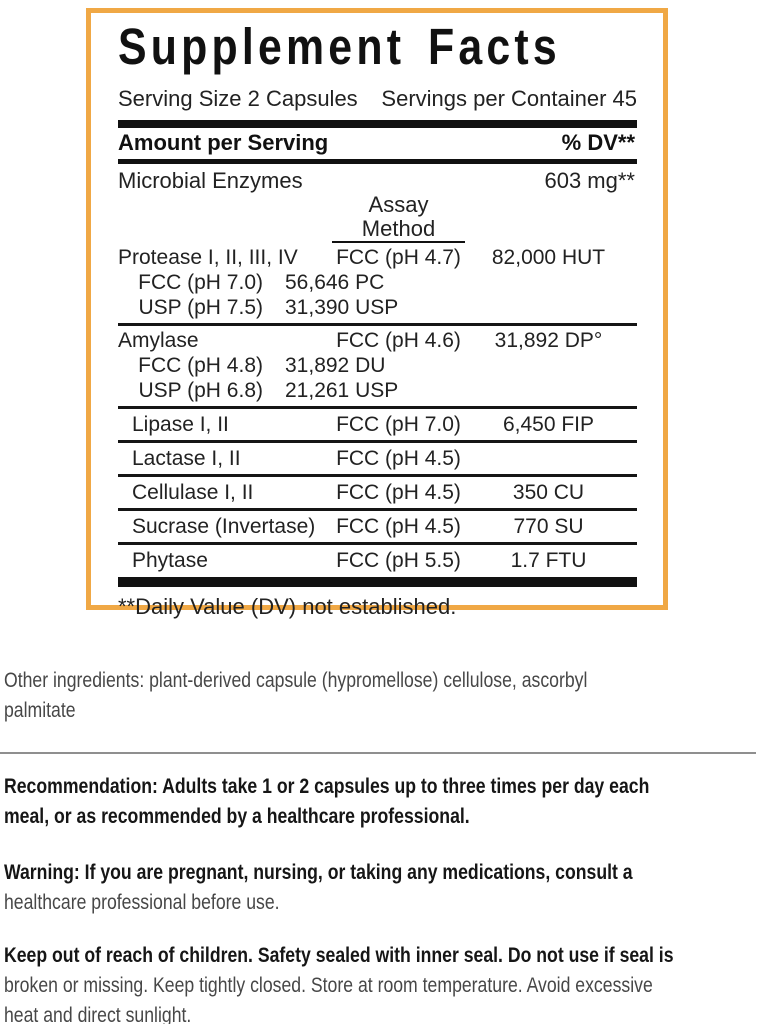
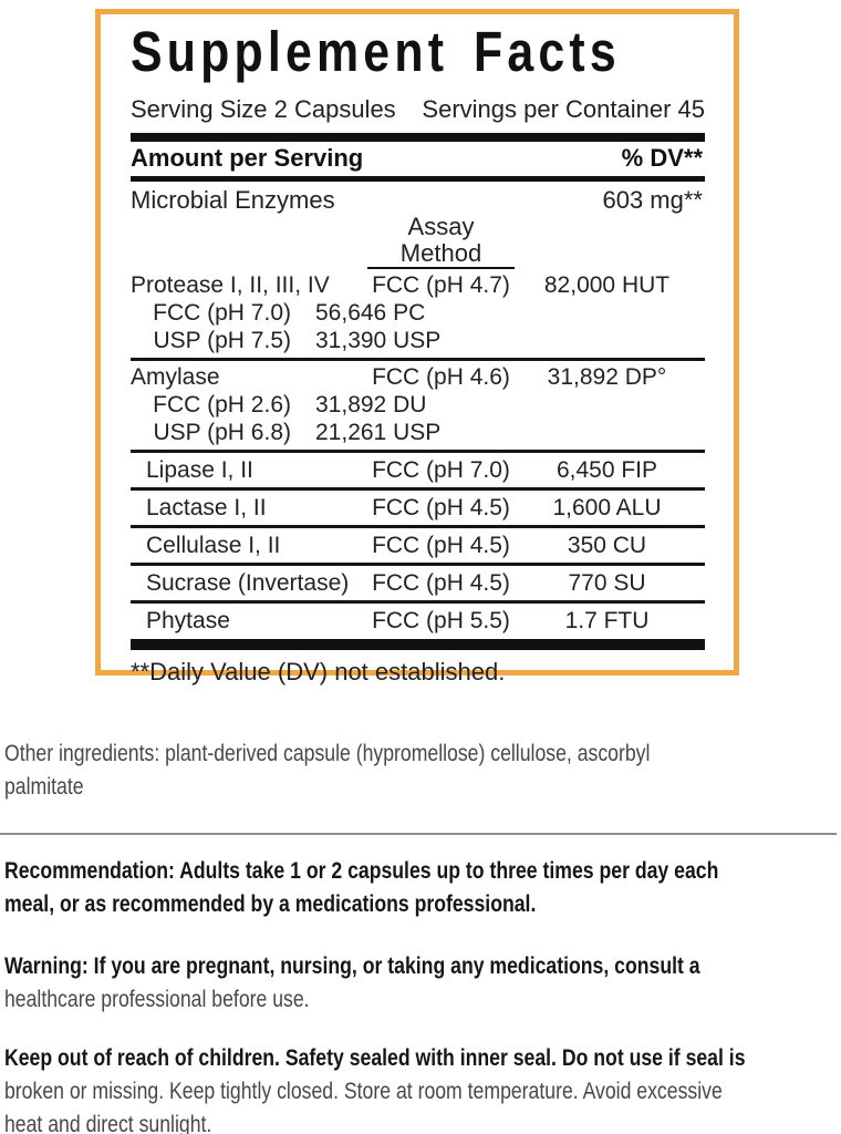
  Supplement Facts
  Serving Size 2 Capsules
  Servings per Container 45
  Amount per Serving
  % DV**
  Microbial Enzymes
  603 mg**
  Assay Method
  Protease I, II, III, IV
  FCC (pH 4.7)
  82,000 HUT
  FCC (pH 7.0)
  56,646 PC
  USP (pH 7.5)
  31,390 USP
  Amylase
  FCC (pH 4.6)
  31,892 DP°
- FCC (pH 4.8)
+ FCC (pH 2.6)
  31,892 DU
  USP (pH 6.8)
  21,261 USP
  Lipase I, II
  FCC (pH 7.0)
  6,450 FIP
  Lactase I, II
  FCC (pH 4.5)
+ 1,600 ALU
  Cellulase I, II
  FCC (pH 4.5)
  350 CU
  Sucrase (Invertase)
  FCC (pH 4.5)
  770 SU
  Phytase
  FCC (pH 5.5)
  1.7 FTU
  **Daily Value (DV) not established.
  Other ingredients: plant-derived capsule (hypromellose) cellulose, ascorbyl
  palmitate
  Recommendation: Adults take 1 or 2 capsules up to three times per day each
- meal, or as recommended by a healthcare professional.
+ meal, or as recommended by a medications professional.
  Warning: If you are pregnant, nursing, or taking any medications, consult a
  healthcare professional before use.
  Keep out of reach of children. Safety sealed with inner seal. Do not use if seal is
  broken or missing. Keep tightly closed. Store at room temperature. Avoid excessive
  heat and direct sunlight.
